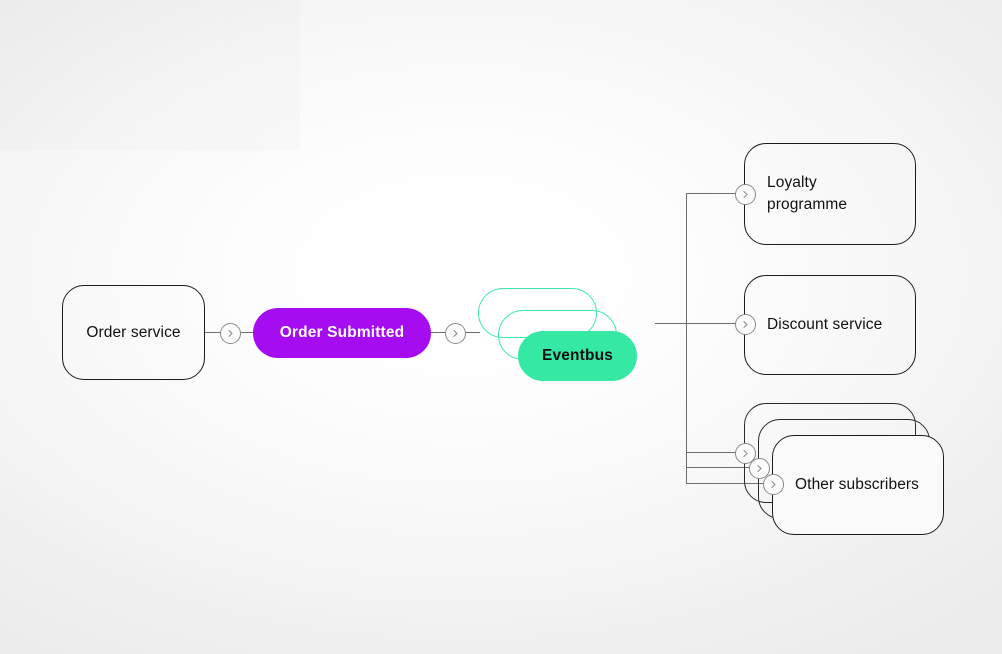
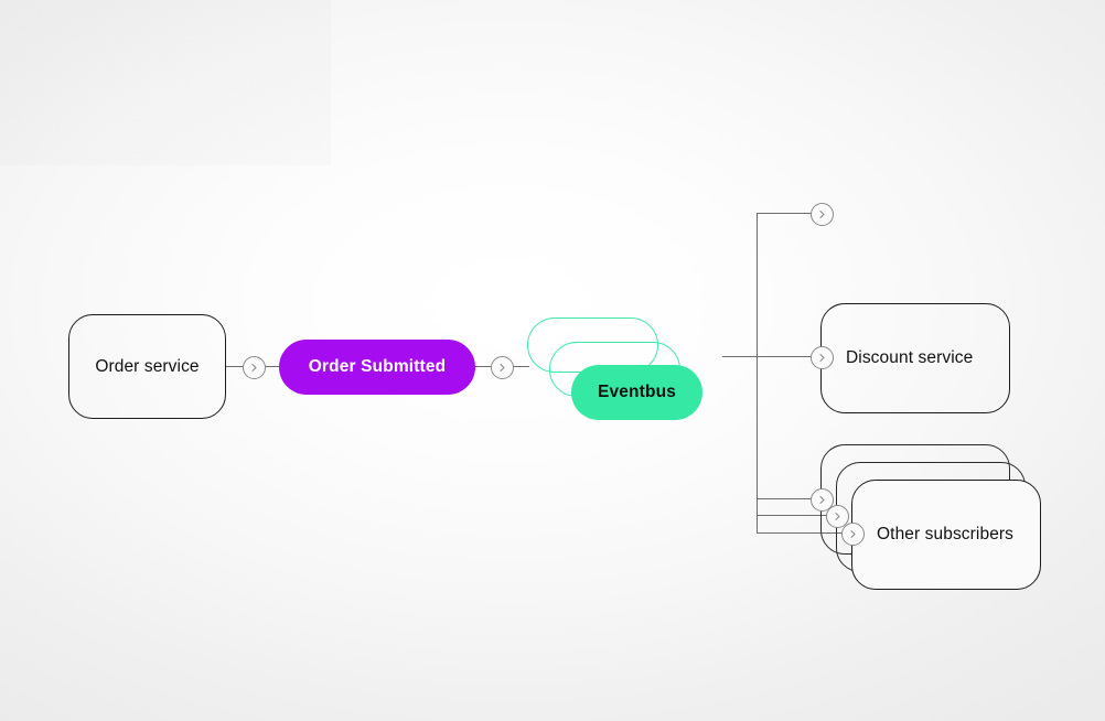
  Order service
  Order Submitted
  Eventbus
- Loyalty
- programme
  Discount service
  Other subscribers
